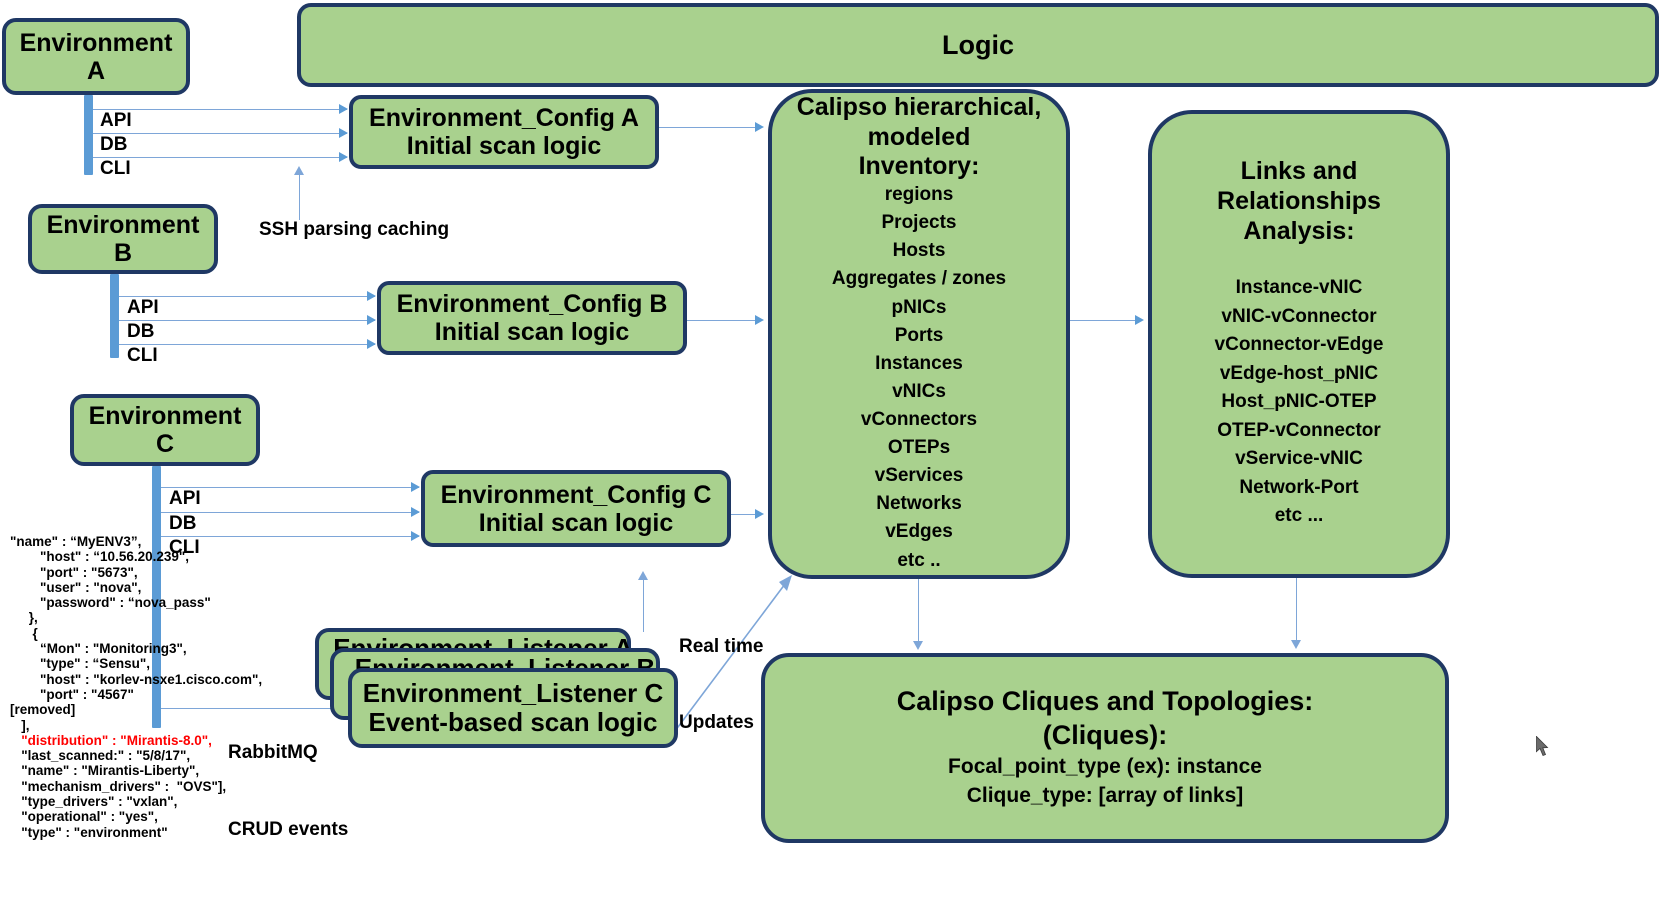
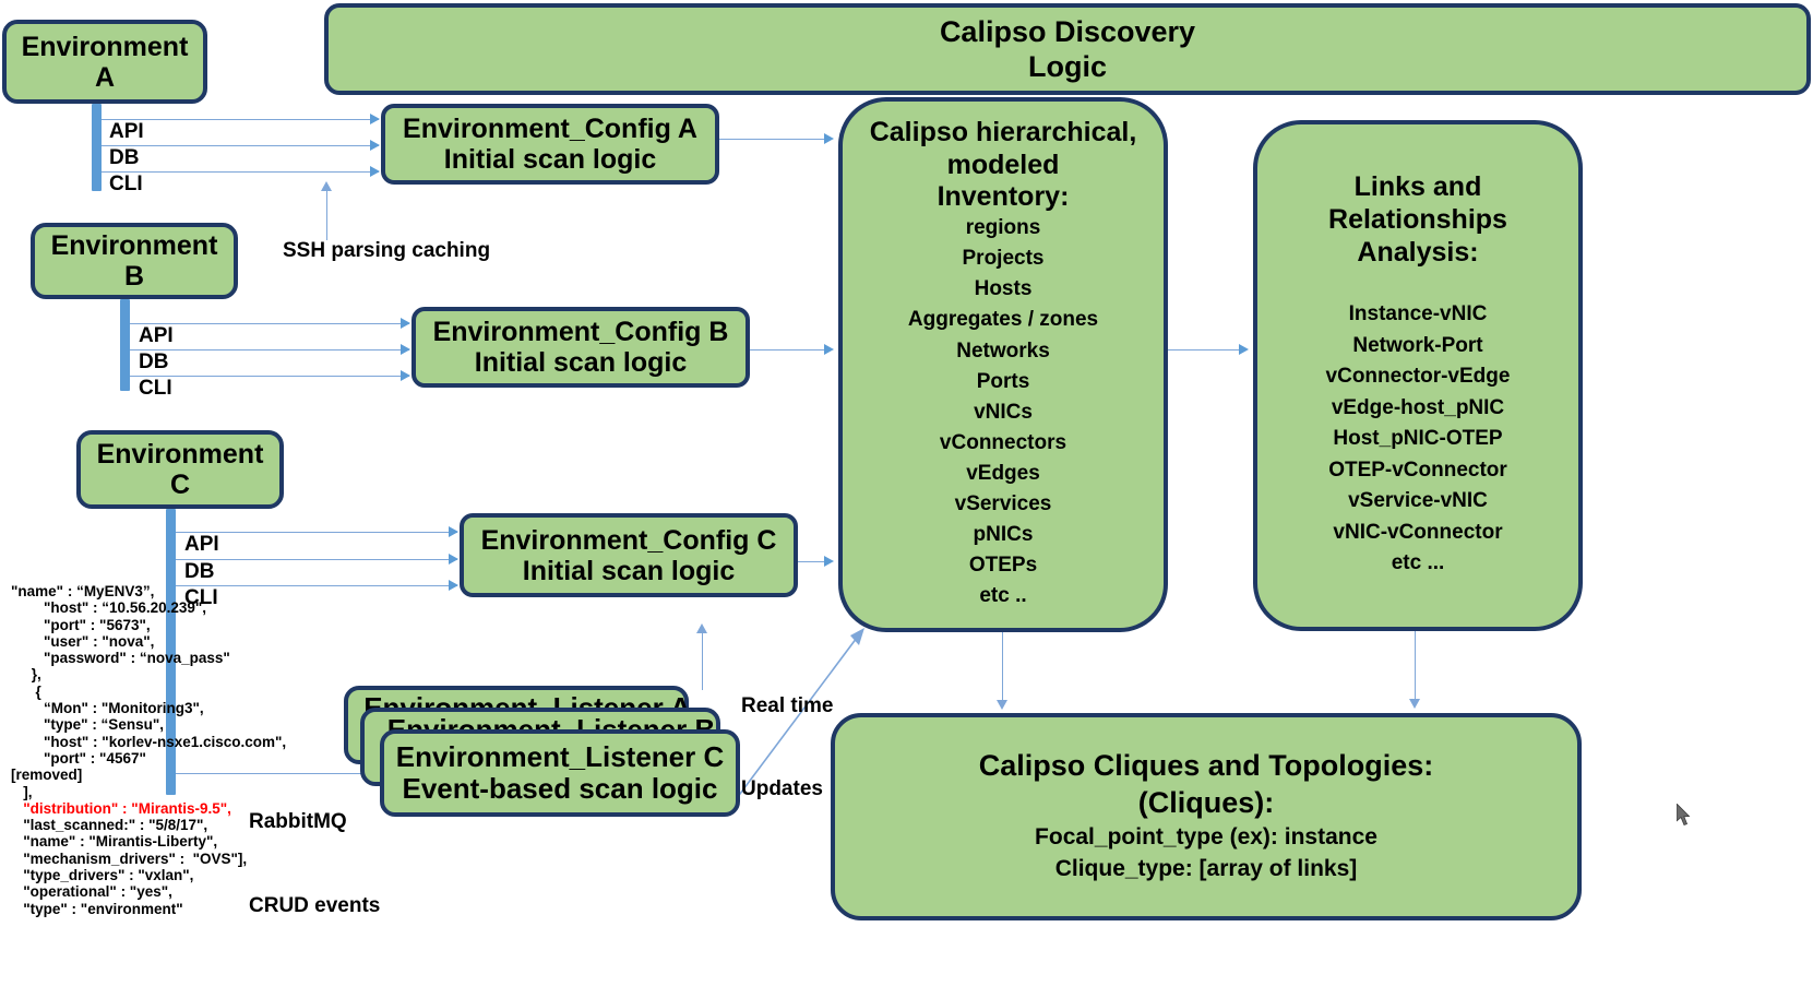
+ Calipso Discovery
  Logic
  Environment
  A
  Environment
  B
  Environment
  C
  API
  DB
  CLI
  API
  DB
  CLI
  API
  DB
  CLI
  Environment_Config A
  Initial scan logic
  Environment_Config B
  Initial scan logic
  Environment_Config C
  Initial scan logic
  SSH parsing caching
  Real time
  Updates
  Calipso hierarchical,
  modeled
  Inventory:
  regions
  Projects
  Hosts
  Aggregates / zones
- pNICs
+ Networks
  Ports
- Instances
  vNICs
  vConnectors
- OTEPs
+ vEdges
  vServices
- Networks
+ pNICs
- vEdges
+ OTEPs
  etc ..
  Links and
  Relationships
  Analysis:
  Instance-vNIC
- vNIC-vConnector
+ Network-Port
  vConnector-vEdge
  vEdge-host_pNIC
  Host_pNIC-OTEP
  OTEP-vConnector
  vService-vNIC
- Network-Port
+ vNIC-vConnector
  etc ...
  Calipso Cliques and Topologies:
  (Cliques):
  Focal_point_type (ex): instance
  Clique_type: [array of links]
  Environment_Listener C
  Event-based scan logic
  RabbitMQ
  CRUD events
  "name" : “MyENV3”,
  "host" : “10.56.20.239",
  "port" : "5673",
  "user" : "nova",
  "password" : “nova_pass"
  },
  {
  “Mon" : "Monitoring3",
  "type" : “Sensu",
  "host" : "korlev-nsxe1.cisco.com",
  "port" : "4567"
  [removed]
  ],
- "distribution" : "Mirantis-8.0",
+ "distribution" : "Mirantis-9.5",
  "last_scanned:" : "5/8/17",
  "name" : "Mirantis-Liberty",
  "mechanism_drivers" : "OVS"],
  "type_drivers" : "vxlan",
  "operational" : "yes",
  "type" : "environment"
